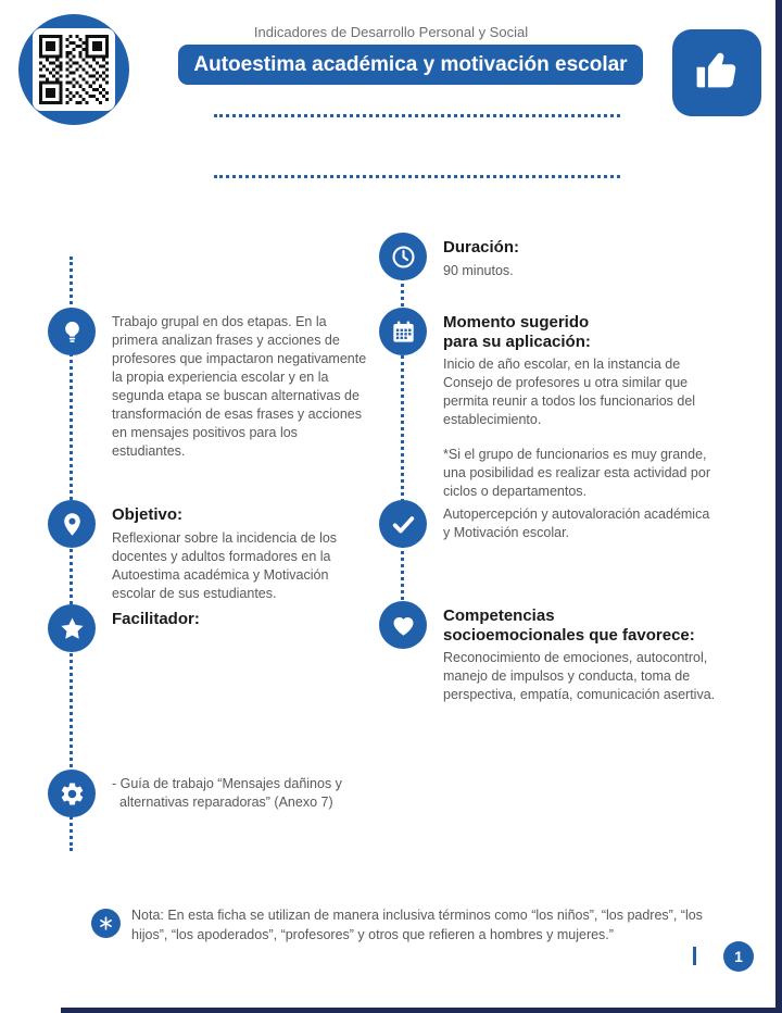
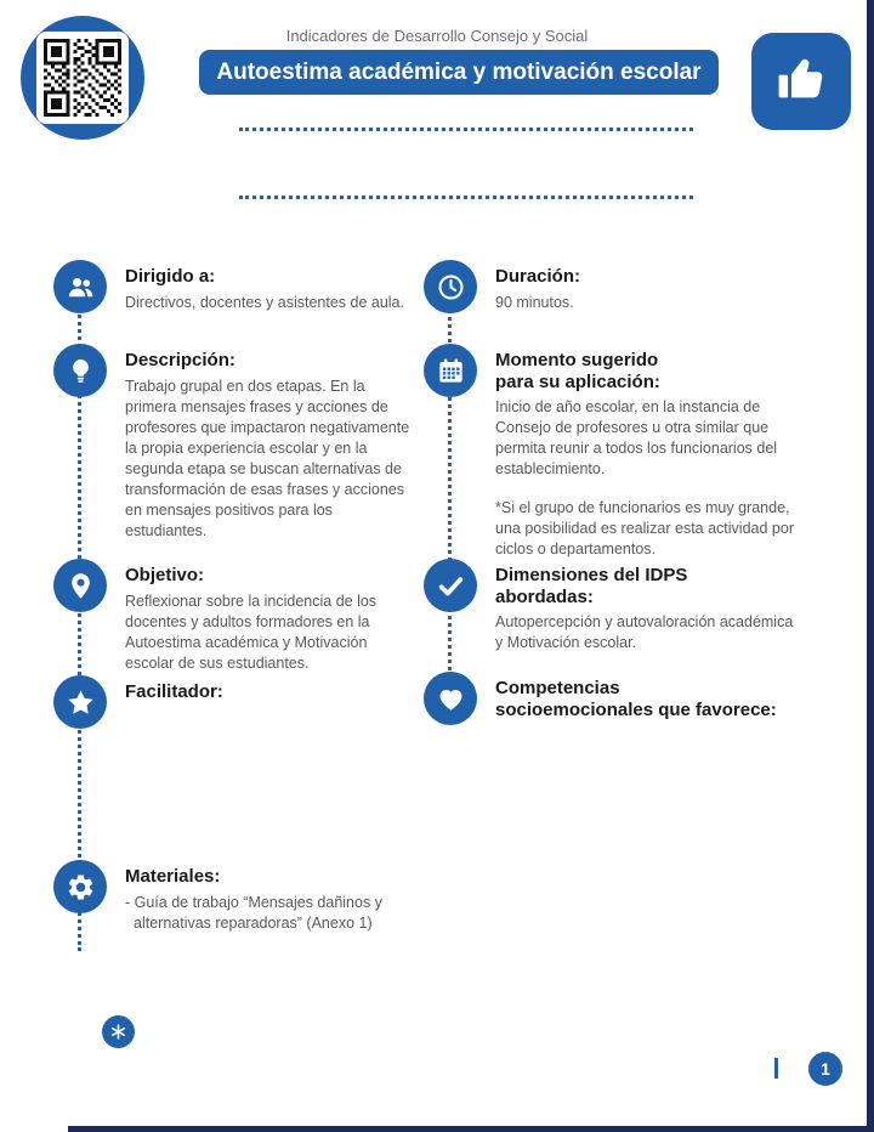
- Indicadores de Desarrollo Personal y Social
+ Indicadores de Desarrollo Consejo y Social
  Autoestima académica y motivación escolar
+ Dirigido a:
+ Directivos, docentes y asistentes de aula.
+ Descripción:
- Trabajo grupal en dos etapas. En la primera analizan frases y acciones de profesores que impactaron negativamente la propia experiencia escolar y en la segunda etapa se buscan alternativas de transformación de esas frases y acciones en mensajes positivos para los estudiantes.
+ Trabajo grupal en dos etapas. En la primera mensajes frases y acciones de profesores que impactaron negativamente la propia experiencia escolar y en la segunda etapa se buscan alternativas de transformación de esas frases y acciones en mensajes positivos para los estudiantes.
  Objetivo:
  Reflexionar sobre la incidencia de los docentes y adultos formadores en la Autoestima académica y Motivación escolar de sus estudiantes.
  Facilitador:
+ Materiales:
- - Guía de trabajo “Mensajes dañinos y alternativas reparadoras” (Anexo 7)
+ - Guía de trabajo “Mensajes dañinos y alternativas reparadoras” (Anexo 1)
  Duración:
  90 minutos.
  Momento sugerido
  para su aplicación:
  Inicio de año escolar, en la instancia de Consejo de profesores u otra similar que permita reunir a todos los funcionarios del establecimiento.
  *Si el grupo de funcionarios es muy grande, una posibilidad es realizar esta actividad por ciclos o departamentos.
+ Dimensiones del IDPS
+ abordadas:
  Autopercepción y autovaloración académica y Motivación escolar.
  Competencias
  socioemocionales que favorece:
- Reconocimiento de emociones, autocontrol, manejo de impulsos y conducta, toma de perspectiva, empatía, comunicación asertiva.
- Nota: En esta ficha se utilizan de manera inclusiva términos como “los niños”, “los padres”, “los hijos”, “los apoderados”, “profesores” y otros que refieren a hombres y mujeres.”
  1
